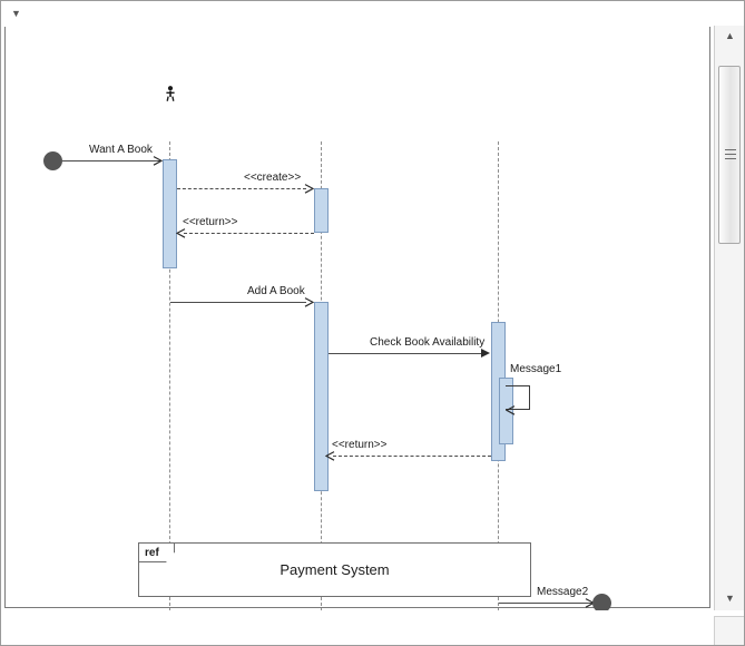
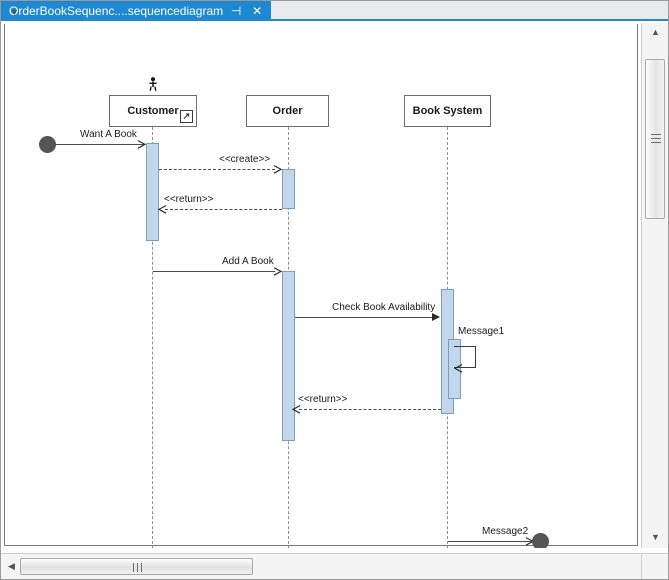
+ OrderBookSequenc....sequencediagram
+ ⊣
+ ✕
+ Customer
+ Order
+ Book System
  Want A Book
  <<create>>
  <<return>>
  Add A Book
  Check Book Availability
  Message1
  <<return>>
- ref
- Payment System
  Message2
  ▲
  ▼
  ▼
+ ◀
